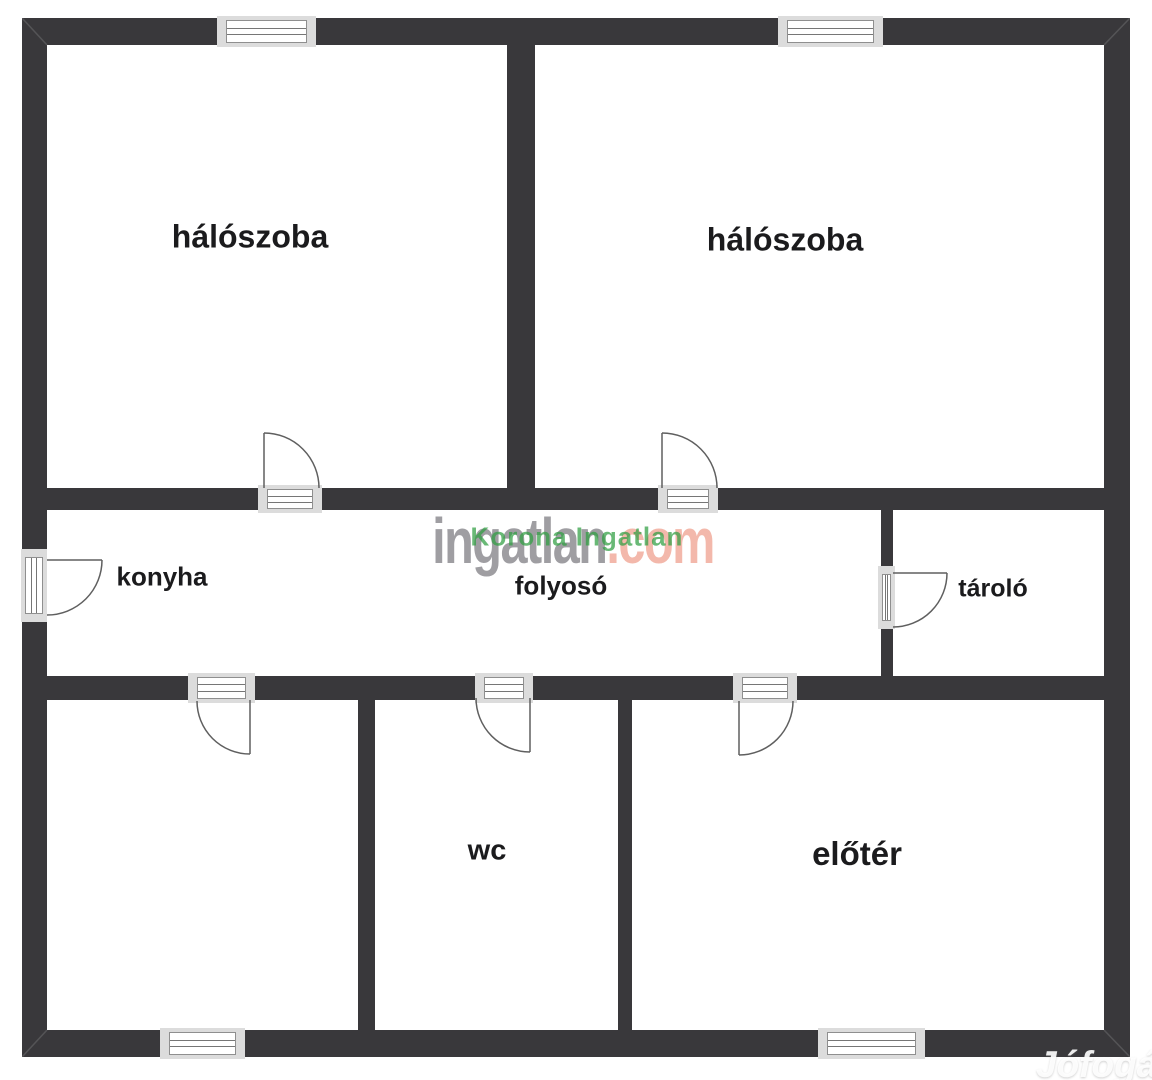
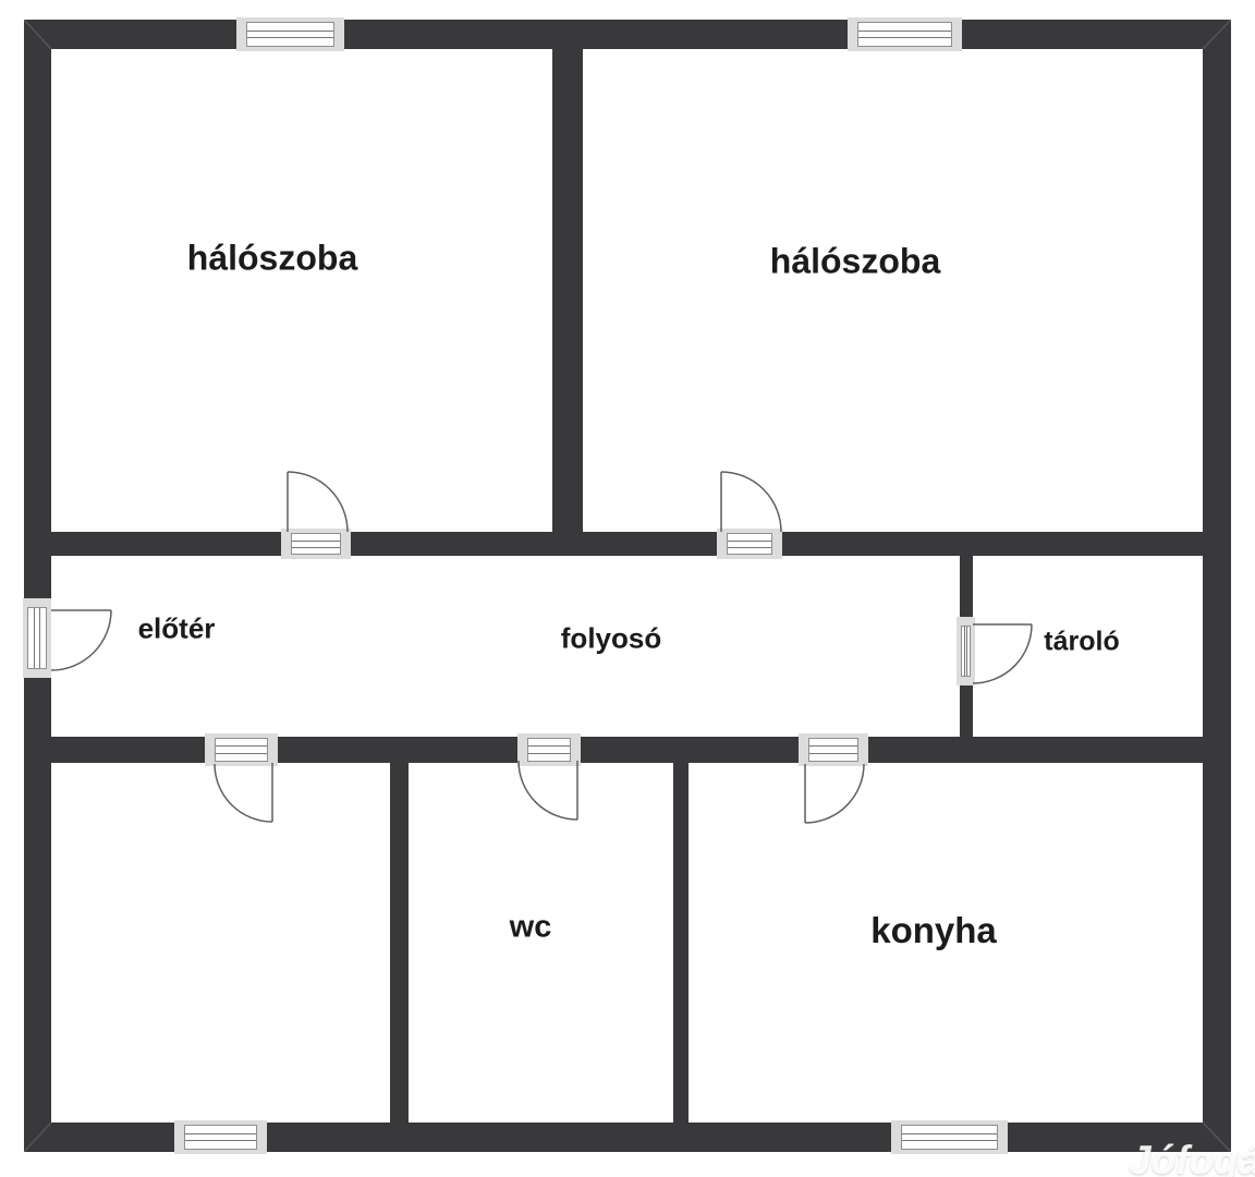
  hálószoba
  hálószoba
- konyha
+ előtér
  folyosó
  tároló
  wc
- előtér
+ konyha
- ingatlan.com
- Korona Ingatlan
  Jófogá
